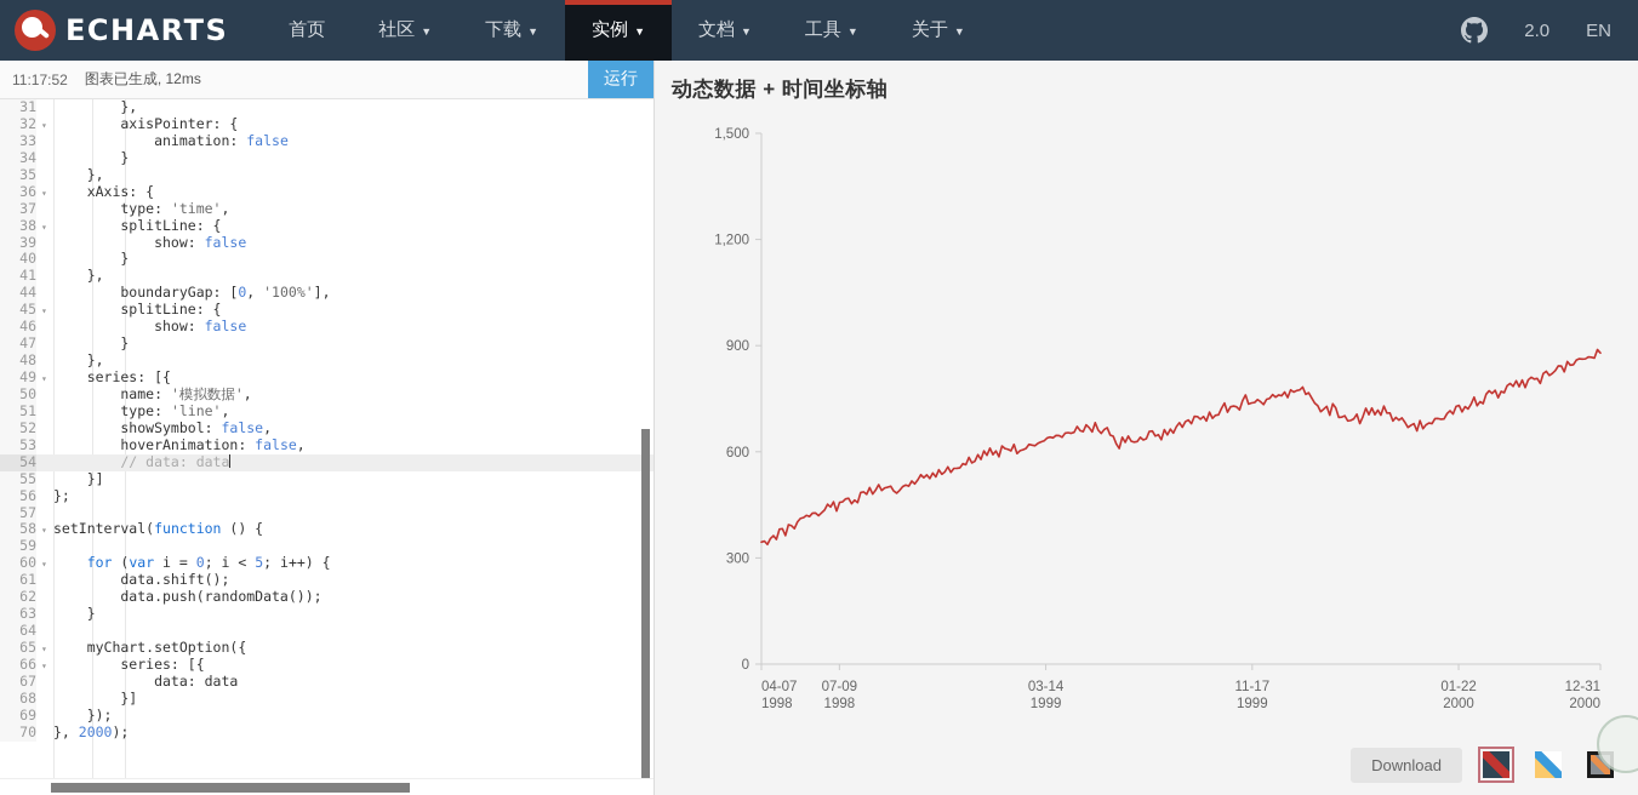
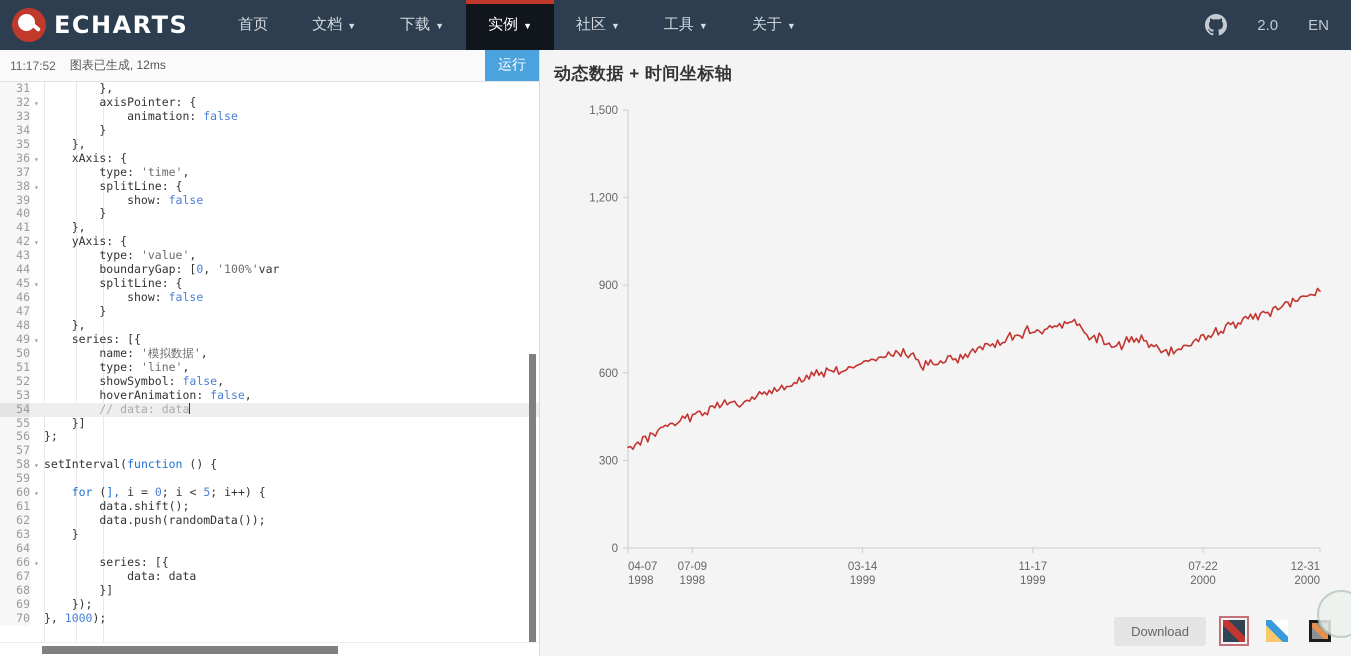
  ECHARTS
  首页
- 社区
+ 文档
  ▼
  下载
  ▼
  实例
  ▼
- 文档
+ 社区
  ▼
  工具
  ▼
  关于
  ▼
  2.0
  EN
  11:17:52
  图表已生成, 12ms
  运行
  31 },
  32 ▾ axisPointer: {
  33 animation: false
  34 }
  35 },
  36 ▾ xAxis: {
  37 type: 'time',
  38 ▾ splitLine: {
  39 show: false
  40 }
  41 },
+ 42 ▾ yAxis: {
+ 43 type: 'value',
- 44 boundaryGap: [0, '100%'],
+ 44 boundaryGap: [0, '100%'var
  45 ▾ splitLine: {
  46 show: false
  47 }
  48 },
  49 ▾ series: [{
  50 name: '模拟数据',
  51 type: 'line',
  52 showSymbol: false,
  53 hoverAnimation: false,
  54 // data: data
  55 }]
  56 };
  57
  58 ▾ setInterval(function () {
  59
- 60 ▾ for (var i = 0; i < 5; i++) {
+ 60 ▾ for (], i = 0; i < 5; i++) {
  61 data.shift();
  62 data.push(randomData());
  63 }
  64
- 65 ▾ myChart.setOption({
  66 ▾ series: [{
  67 data: data
  68 }]
  69 });
- 70 }, 2000);
+ 70 }, 1000);
  动态数据 + 时间坐标轴
  0
  300
  600
  900
  1,200
  1,500
  04-07
  1998
  07-09
  1998
  03-14
  1999
  11-17
  1999
- 01-22
+ 07-22
  2000
  12-31
  2000
  Download
